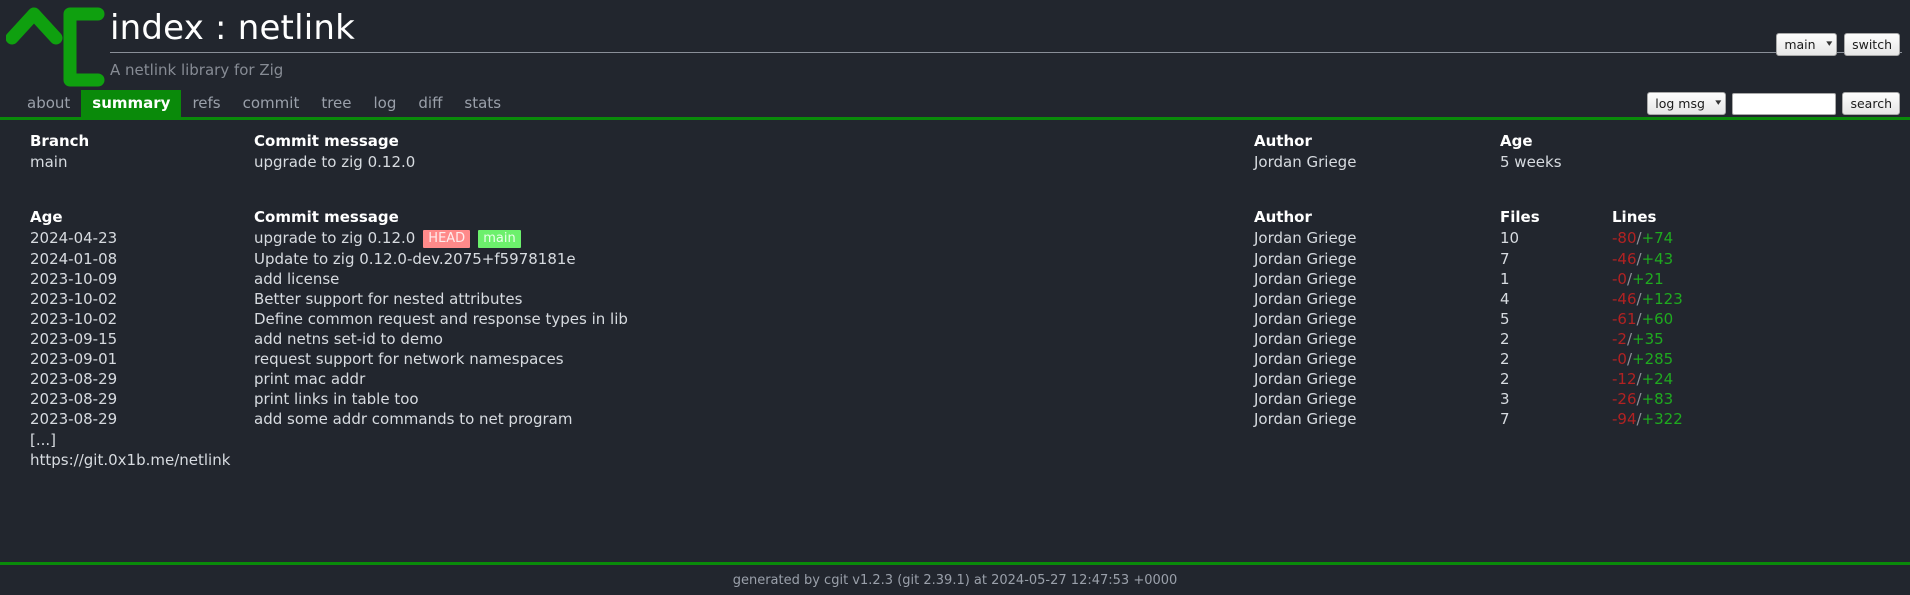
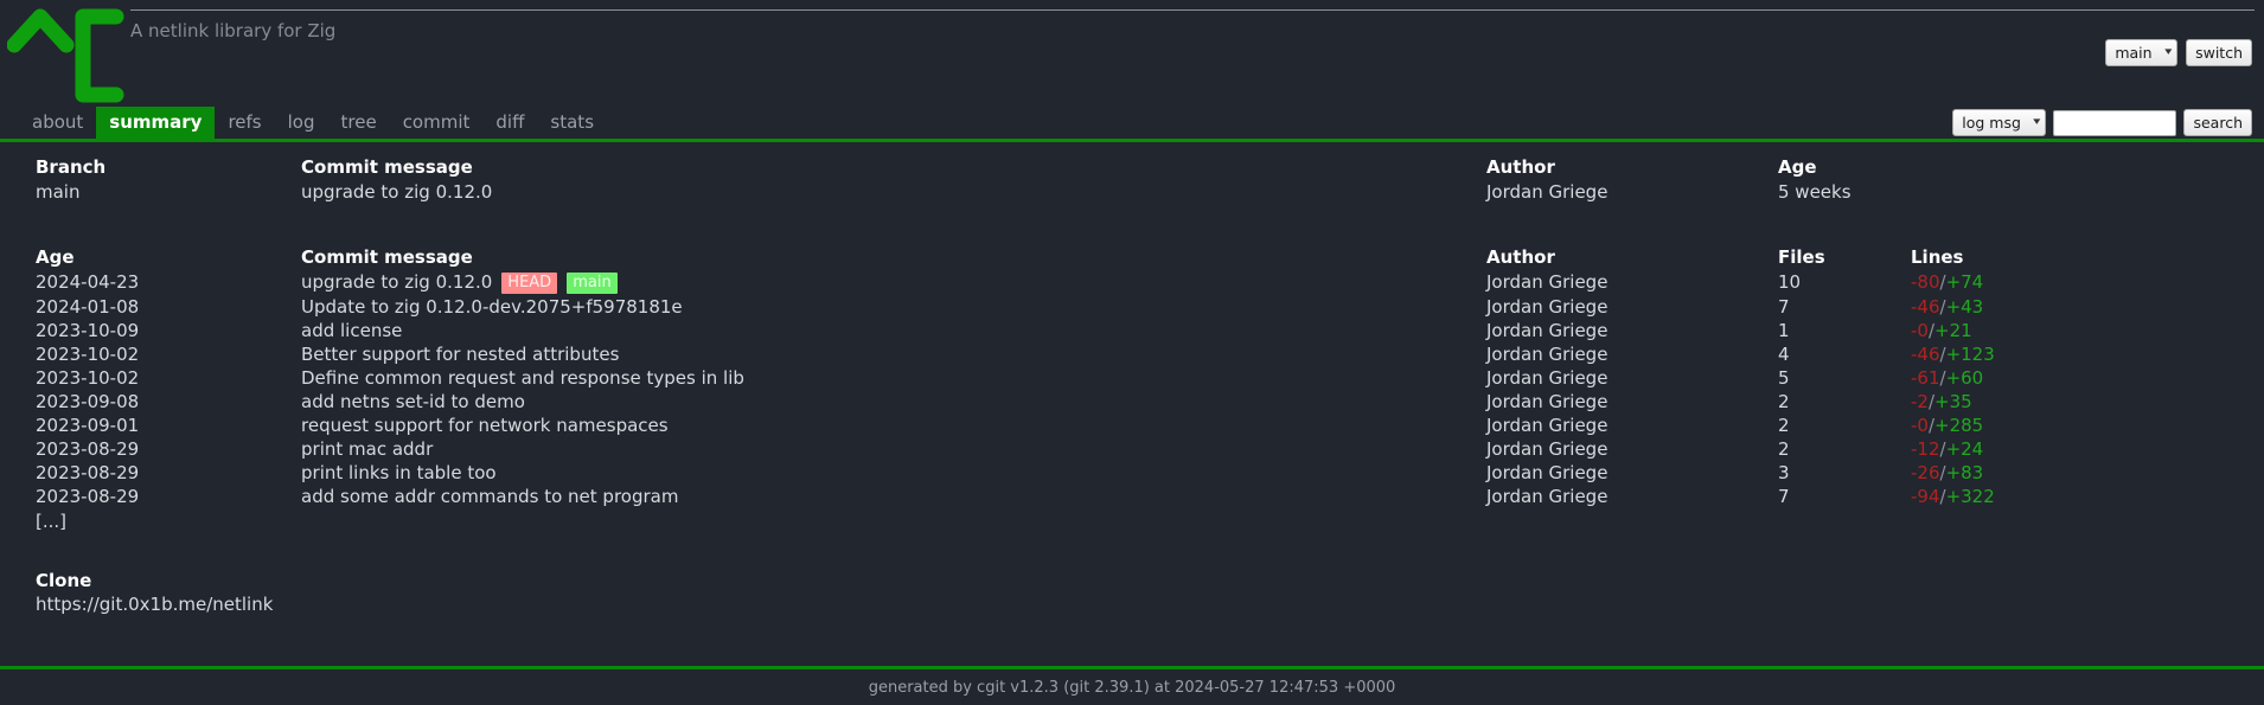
- index : netlink
  A netlink library for Zig
  main
  ▾
  switch
  about
  summary
  refs
- commit
+ log
  tree
- log
+ commit
  diff
  stats
  log msg
  ▾
  search
  Branch	Commit message	Author	Age
  main	upgrade to zig 0.12.0	Jordan Griege	5 weeks
  Age	Commit message	Author	Files	Lines
  2024-04-23	upgrade to zig 0.12.0 HEAD main	Jordan Griege	10	-80/+74
  2024-01-08	Update to zig 0.12.0-dev.2075+f5978181e	Jordan Griege	7	-46/+43
  2023-10-09	add license	Jordan Griege	1	-0/+21
  2023-10-02	Better support for nested attributes	Jordan Griege	4	-46/+123
  2023-10-02	Define common request and response types in lib	Jordan Griege	5	-61/+60
- 2023-09-15	add netns set-id to demo	Jordan Griege	2	-2/+35
+ 2023-09-08	add netns set-id to demo	Jordan Griege	2	-2/+35
  2023-09-01	request support for network namespaces	Jordan Griege	2	-0/+285
  2023-08-29	print mac addr	Jordan Griege	2	-12/+24
  2023-08-29	print links in table too	Jordan Griege	3	-26/+83
  2023-08-29	add some addr commands to net program	Jordan Griege	7	-94/+322
  [...]
+ Clone
  https://git.0x1b.me/netlink
  generated by cgit v1.2.3 (git 2.39.1) at 2024-05-27 12:47:53 +0000
